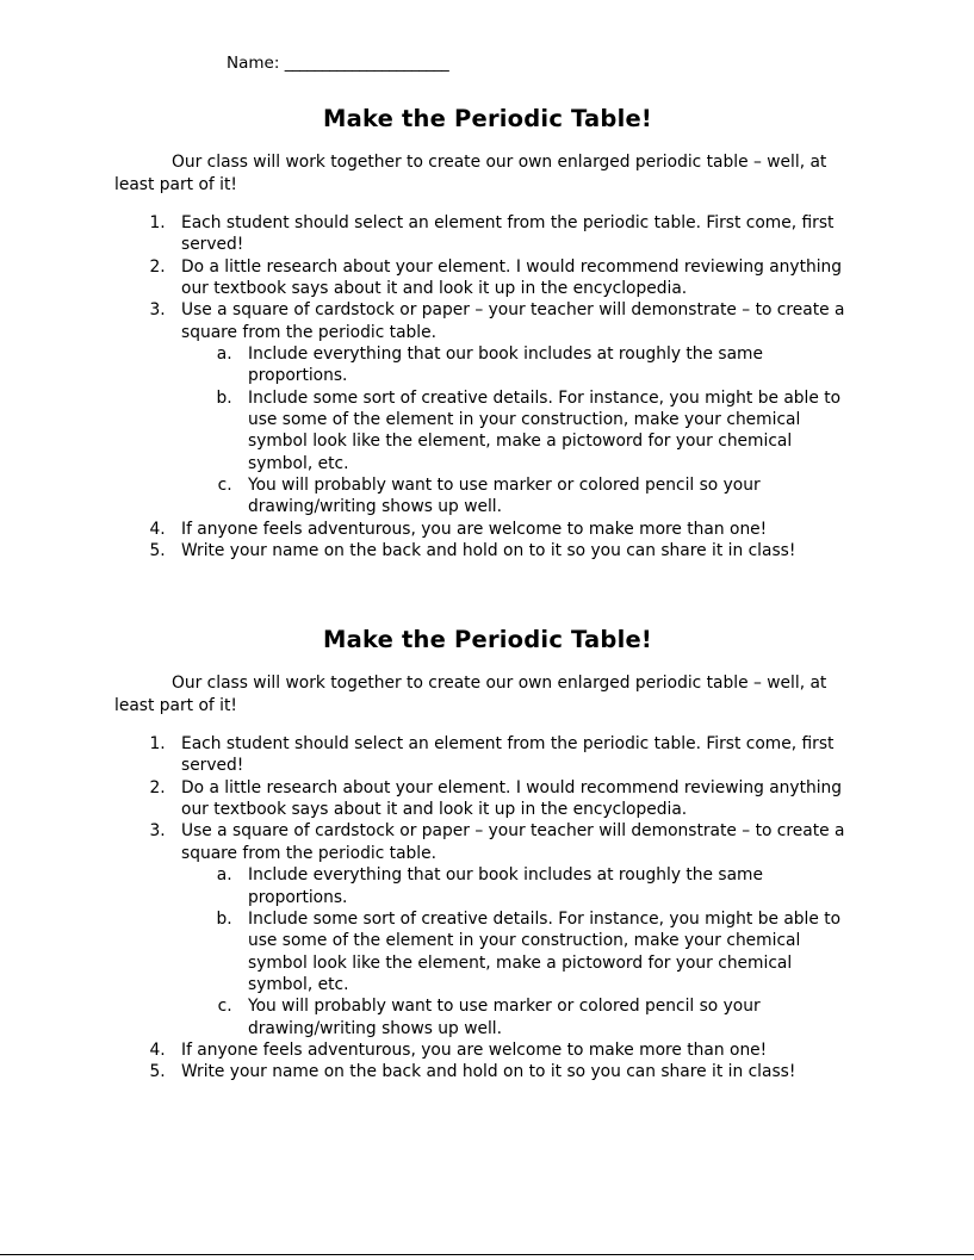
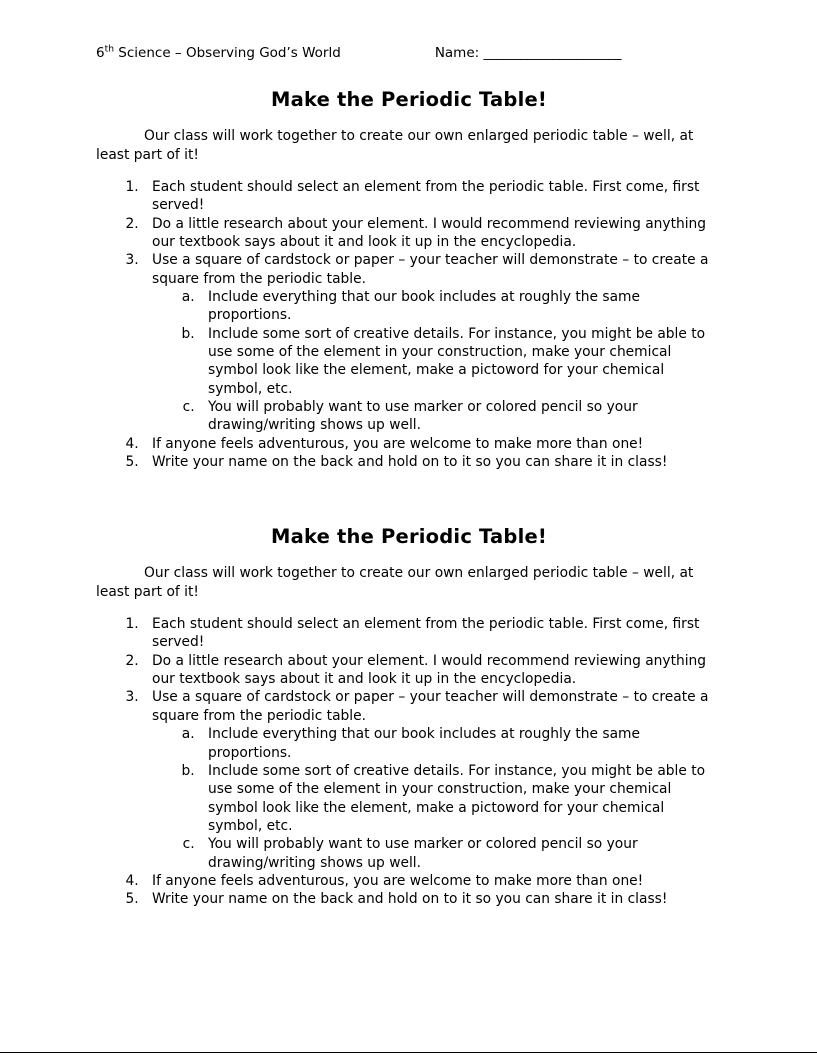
+ 6th Science – Observing God’s World
  Name: ______________________
  Make the Periodic Table!
  Our class will work together to create our own enlarged periodic table – well, at least part of it!
  Each student should select an element from the periodic table. First come, first served!
  Do a little research about your element. I would recommend reviewing anything our textbook says about it and look it up in the encyclopedia.
  Use a square of cardstock or paper – your teacher will demonstrate – to create a square from the periodic table.
  Include everything that our book includes at roughly the same proportions.
  Include some sort of creative details. For instance, you might be able to use some of the element in your construction, make your chemical symbol look like the element, make a pictoword for your chemical symbol, etc.
  You will probably want to use marker or colored pencil so your drawing/writing shows up well.
  If anyone feels adventurous, you are welcome to make more than one!
  Write your name on the back and hold on to it so you can share it in class!
  Make the Periodic Table!
  Our class will work together to create our own enlarged periodic table – well, at least part of it!
  Each student should select an element from the periodic table. First come, first served!
  Do a little research about your element. I would recommend reviewing anything our textbook says about it and look it up in the encyclopedia.
  Use a square of cardstock or paper – your teacher will demonstrate – to create a square from the periodic table.
  Include everything that our book includes at roughly the same proportions.
  Include some sort of creative details. For instance, you might be able to use some of the element in your construction, make your chemical symbol look like the element, make a pictoword for your chemical symbol, etc.
  You will probably want to use marker or colored pencil so your drawing/writing shows up well.
  If anyone feels adventurous, you are welcome to make more than one!
  Write your name on the back and hold on to it so you can share it in class!
